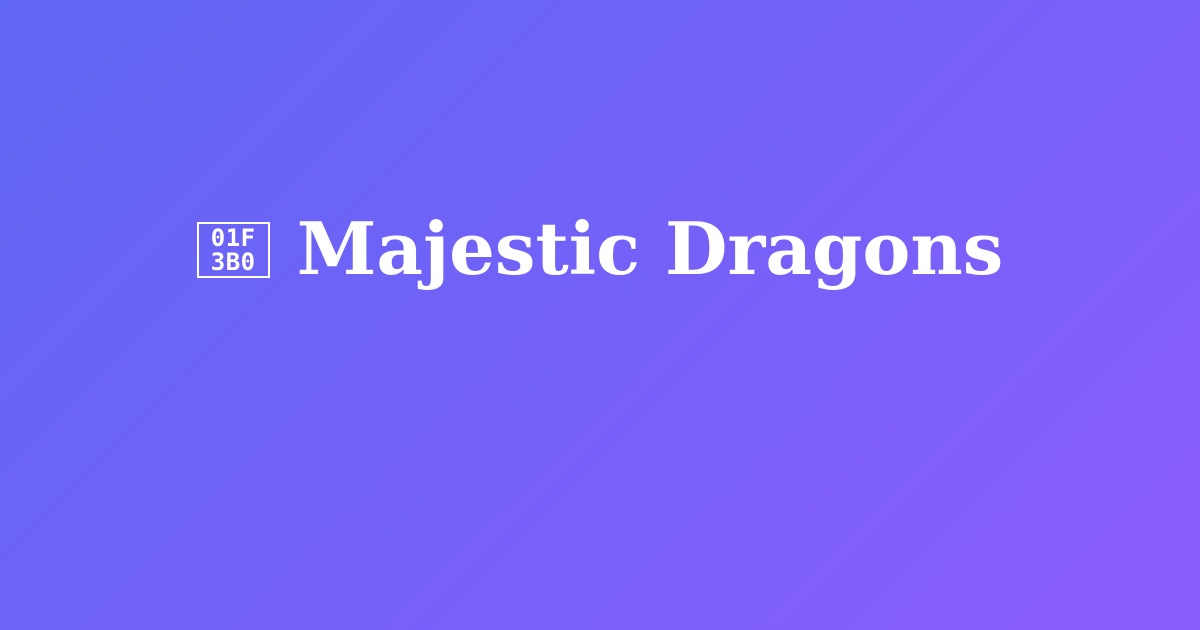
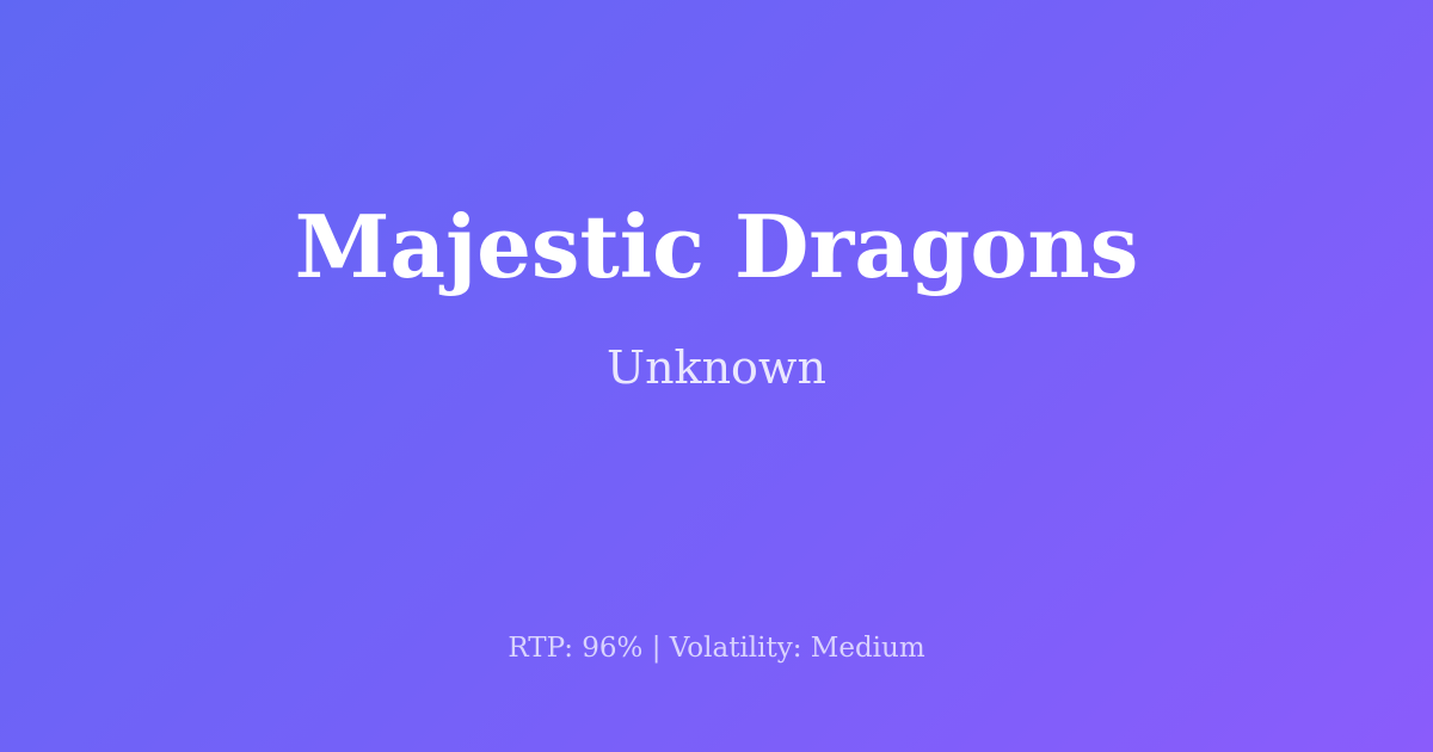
- 01F
- 3B0
  Majestic Dragons
+ Unknown
+ RTP: 96% | Volatility: Medium
